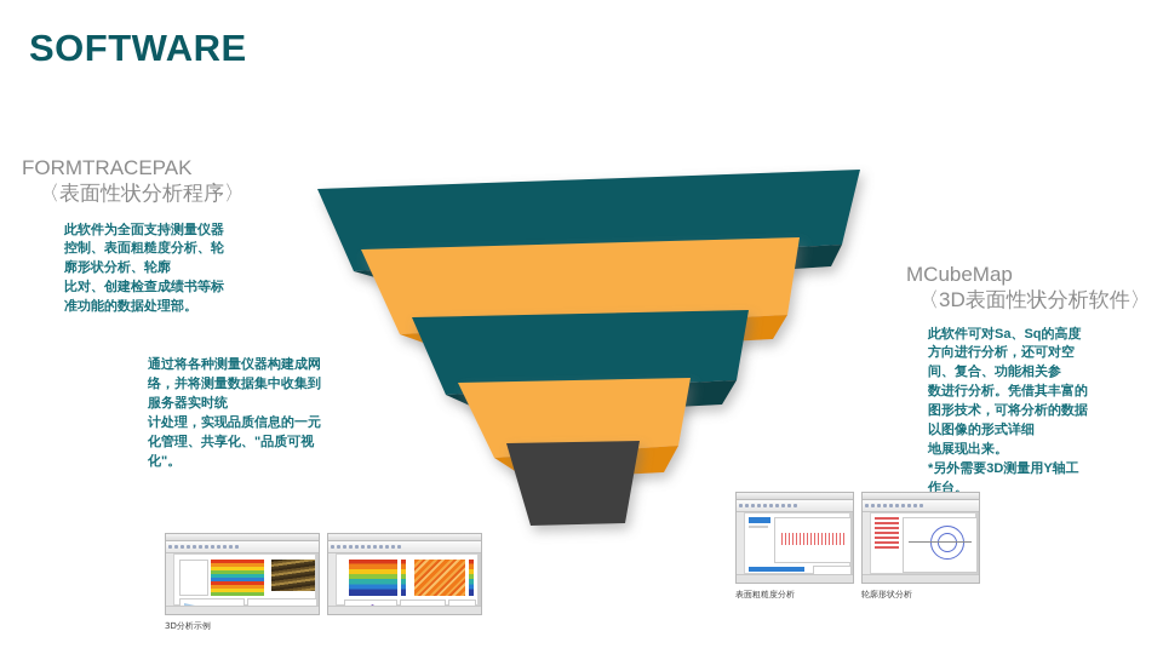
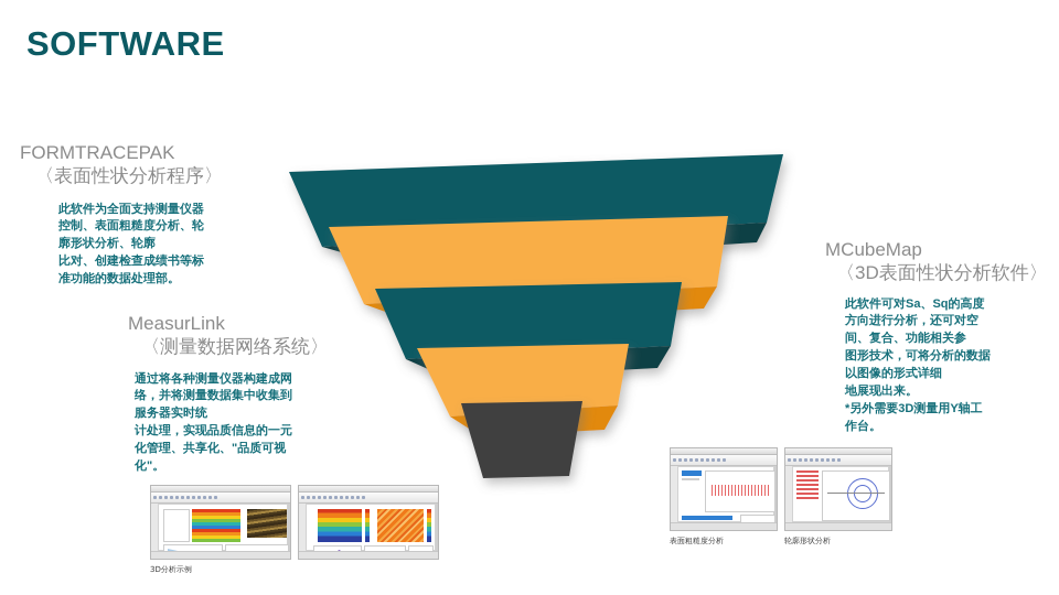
  SOFTWARE
  FORMTRACEPAK
  〈表面性状分析程序〉
  此软件为全面支持测量仪器
  控制、表面粗糙度分析、轮
  廓形状分析、轮廓
  比对、创建检查成绩书等标
  准功能的数据处理部。
+ MeasurLink
+ 〈测量数据网络系统〉
  通过将各种测量仪器构建成网
  络，并将测量数据集中收集到
  服务器实时统
  计处理，实现品质信息的一元
  化管理、共享化、"品质可视
  化"。
  MCubeMap
  〈3D表面性状分析软件〉
  此软件可对Sa、Sq的高度
  方向进行分析，还可对空
  间、复合、功能相关参
- 数进行分析。凭借其丰富的
  图形技术，可将分析的数据
  以图像的形式详细
  地展现出来。
  *另外需要3D测量用Y轴工
  作台。
  3D分析示例
  表面粗糙度分析
  轮廓形状分析
